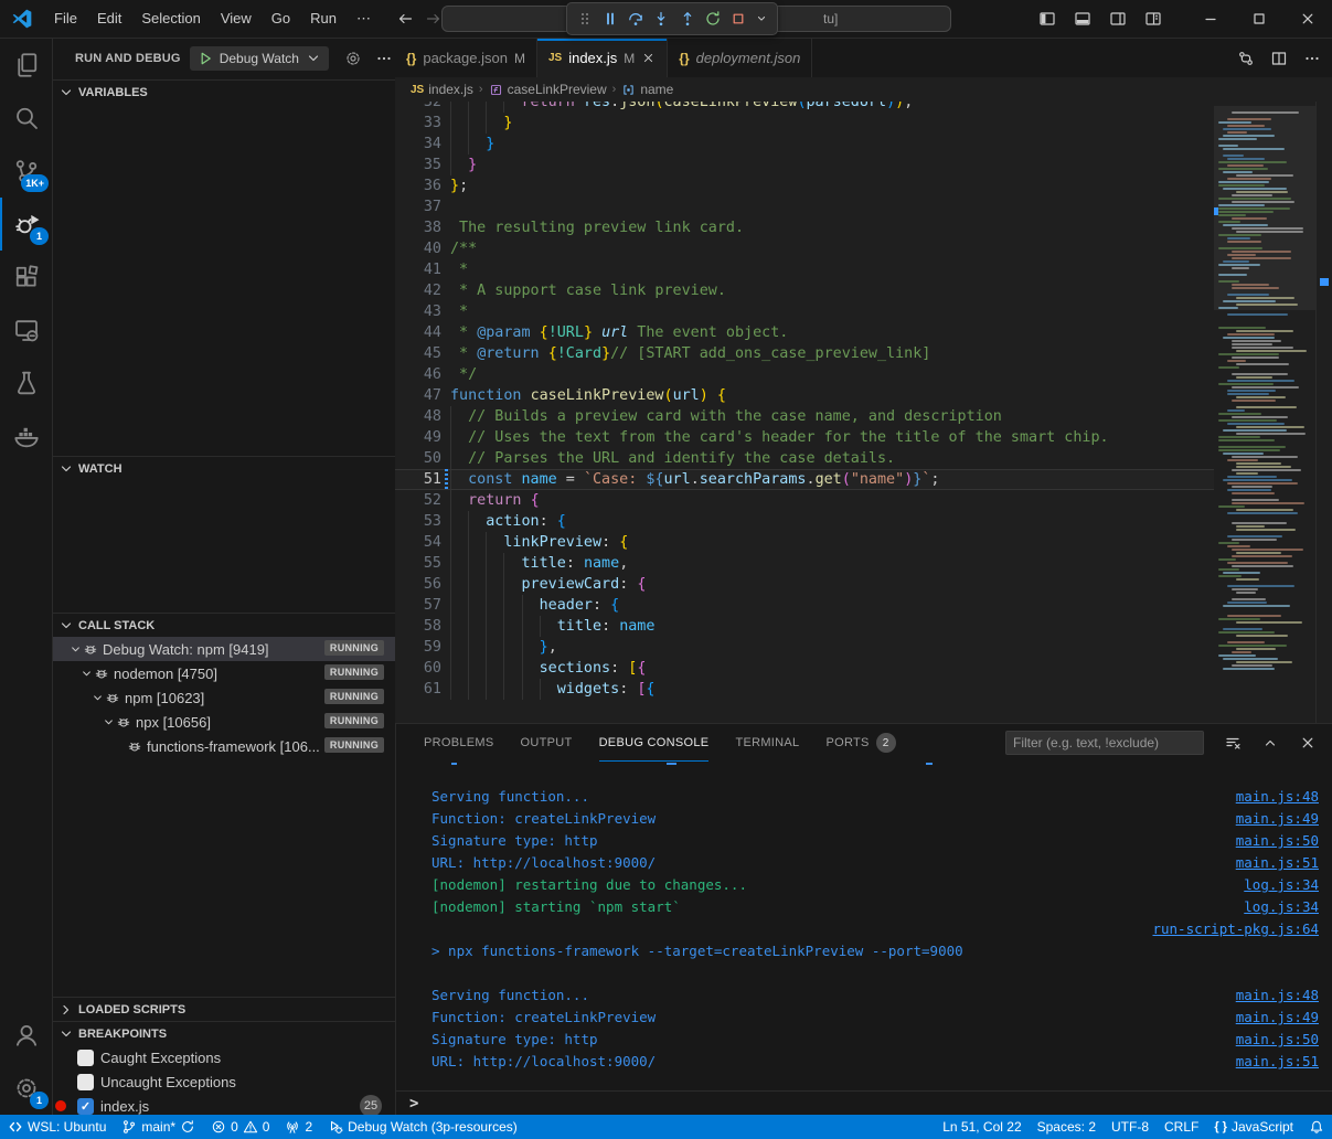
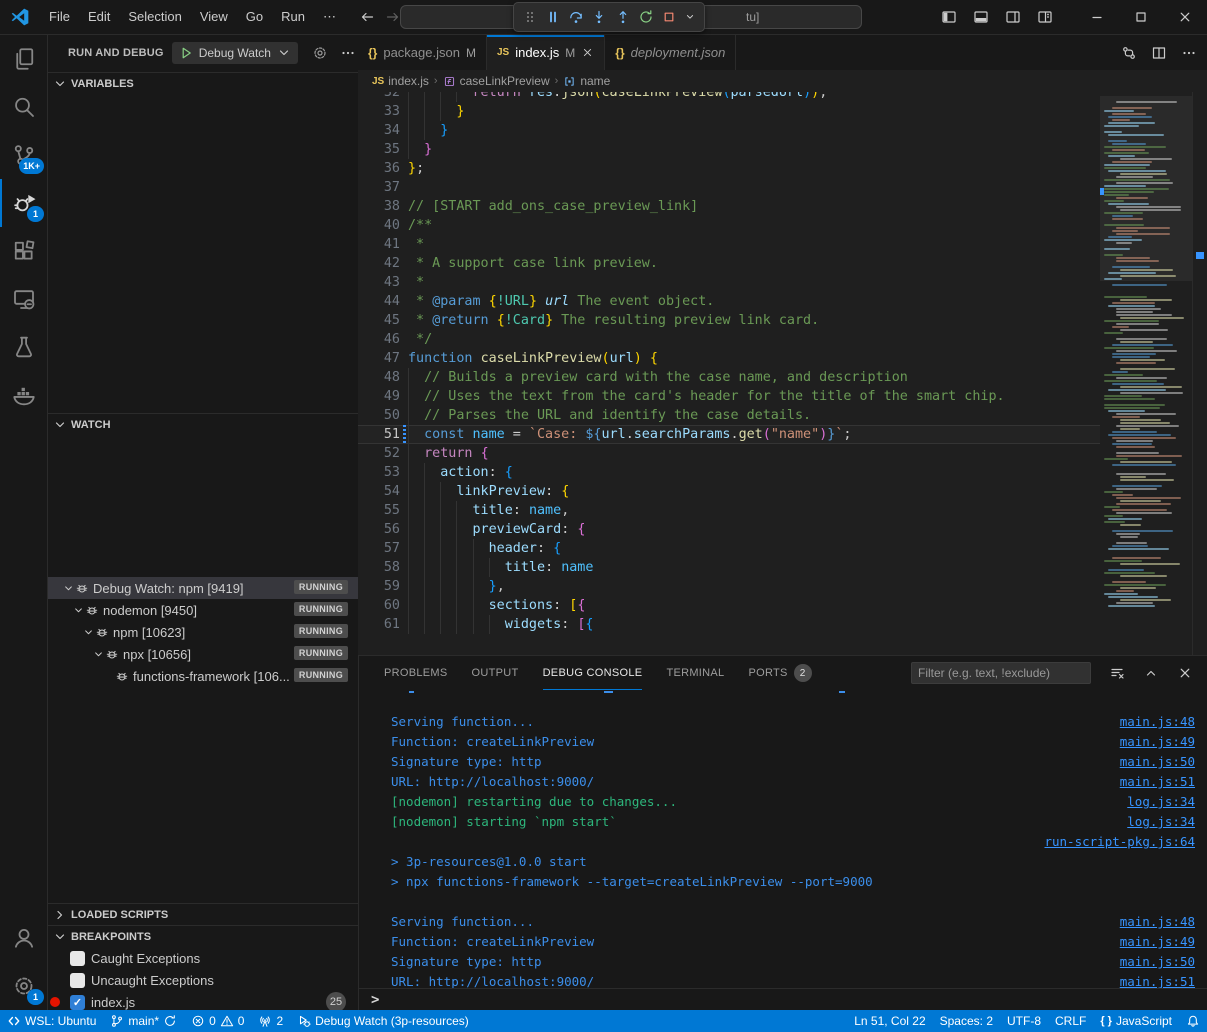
  File
  Edit
  Selection
  View
  Go
  Run
  ⋯
  tu]
  1K+
  1
  1
  RUN AND DEBUG
  Debug Watch
  VARIABLES
  WATCH
- CALL STACK
  Debug Watch: npm [9419]
  RUNNING
- nodemon [4750]
+ nodemon [9450]
  RUNNING
  npm [10623]
  RUNNING
  npx [10656]
  RUNNING
  functions-framework [106...
  RUNNING
  LOADED SCRIPTS
  BREAKPOINTS
  Caught Exceptions
  Uncaught Exceptions
  ✓
  index.js
  25
  {}
  package.json
  M
  JS
  index.js
  M
  {}
  deployment.json
  JS
  index.js
  ›
  caseLinkPreview
  ›
  name
  32
  return res.json(caseLinkPreview(parsedUrl));
  33
  }
  34
  }
  35
  }
  36
  };
  37
  38
- The resulting preview link card.
+ // [START add_ons_case_preview_link]
  40
  /**
  41
  *
  42
  * A support case link preview.
  43
  *
  44
  * @param {!URL} url The event object.
  45
- * @return {!Card}// [START add_ons_case_preview_link]
+ * @return {!Card} The resulting preview link card.
  46
  */
  47
  function caseLinkPreview(url) {
  48
  // Builds a preview card with the case name, and description
  49
  // Uses the text from the card's header for the title of the smart chip.
  50
  // Parses the URL and identify the case details.
  51
  const name = `Case: ${url.searchParams.get("name")}`;
  52
  return {
  53
  action: {
  54
  linkPreview: {
  55
  title: name,
  56
  previewCard: {
  57
  header: {
  58
  title: name
  59
  },
  60
  sections: [{
  61
  widgets: [{
  PROBLEMS
  OUTPUT
  DEBUG CONSOLE
  TERMINAL
  PORTS
  2
  Filter (e.g. text, !exclude)
  Serving function...
  main.js:48
  Function: createLinkPreview
  main.js:49
  Signature type: http
  main.js:50
  URL: http://localhost:9000/
  main.js:51
  [nodemon] restarting due to changes...
  log.js:34
  [nodemon] starting `npm start`
  log.js:34
  run-script-pkg.js:64
+ > 3p-resources@1.0.0 start
  > npx functions-framework --target=createLinkPreview --port=9000
  Serving function...
  main.js:48
  Function: createLinkPreview
  main.js:49
  Signature type: http
  main.js:50
  URL: http://localhost:9000/
  main.js:51
  >
  WSL: Ubuntu
  main*
  0
  0
  2
  Debug Watch (3p-resources)
  Ln 51, Col 22
  Spaces: 2
  UTF-8
  CRLF
  { }
  JavaScript
